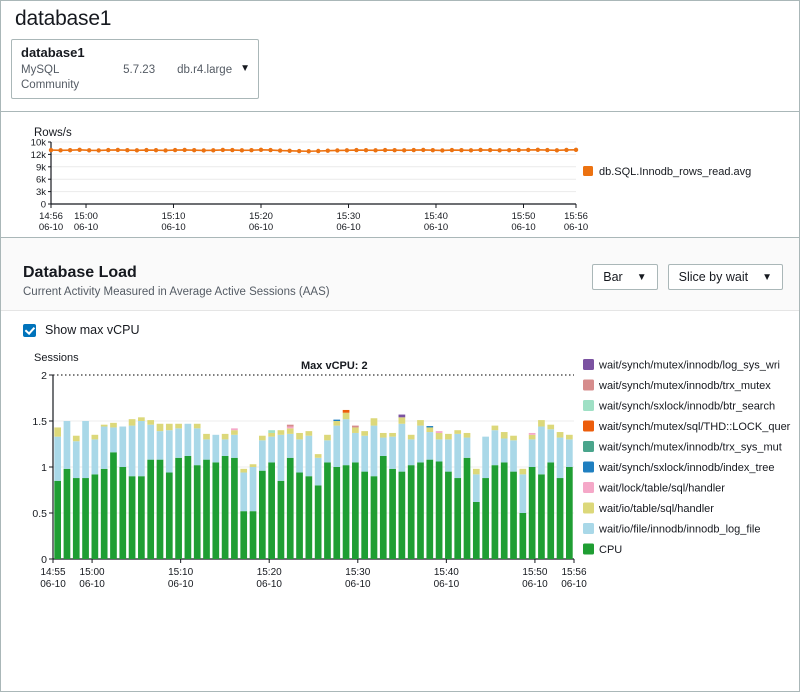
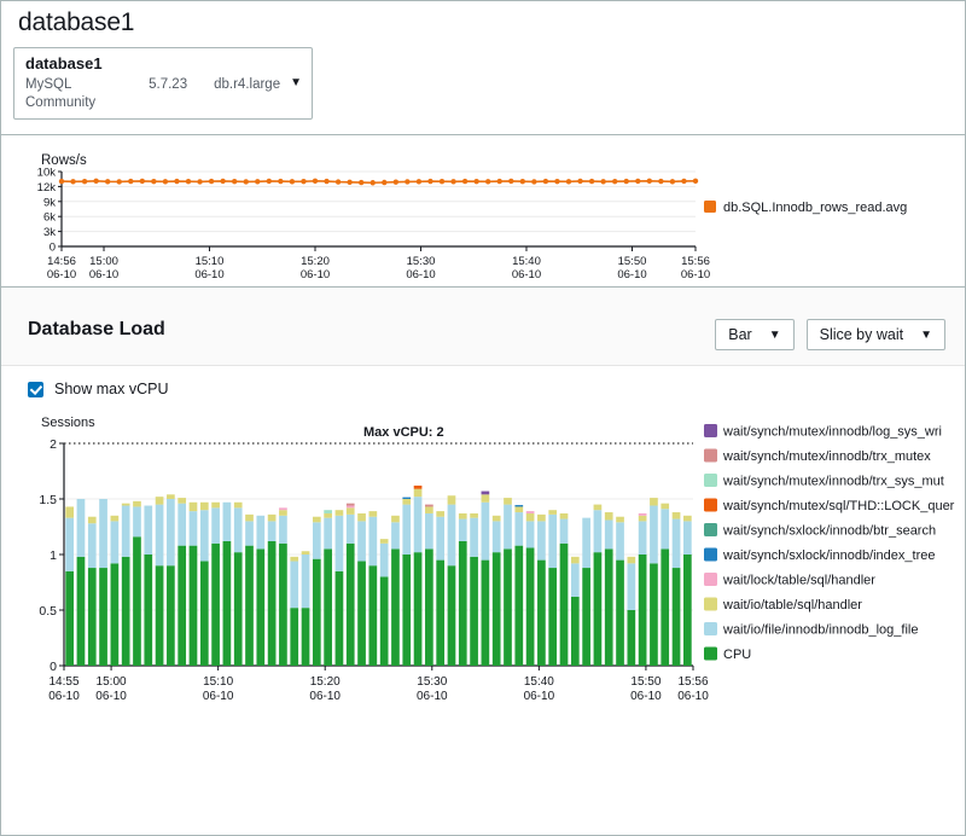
  database1
  database1
  MySQL Community
  5.7.23
  db.r4.large
  ▼
  Rows/s
  0
  3k
  6k
  9k
  12k
  10k
  14:56
  06-10
  15:00
  06-10
  15:10
  06-10
  15:20
  06-10
  15:30
  06-10
  15:40
  06-10
  15:50
  06-10
  15:56
  06-10
  db.SQL.Innodb_rows_read.avg
  Database Load
- Current Activity Measured in Average Active Sessions (AAS)
  Bar
  ▼
  Slice by wait
  ▼
  Show max vCPU
  Sessions
  0
  0.5
  1
  1.5
  2
  Max vCPU: 2
  14:55
  06-10
  15:00
  06-10
  15:10
  06-10
  15:20
  06-10
  15:30
  06-10
  15:40
  06-10
  15:50
  06-10
  15:56
  06-10
  wait/synch/mutex/innodb/log_sys_wri
  wait/synch/mutex/innodb/trx_mutex
- wait/synch/sxlock/innodb/btr_search
+ wait/synch/mutex/innodb/trx_sys_mut
  wait/synch/mutex/sql/THD::LOCK_quer
- wait/synch/mutex/innodb/trx_sys_mut
+ wait/synch/sxlock/innodb/btr_search
  wait/synch/sxlock/innodb/index_tree
  wait/lock/table/sql/handler
  wait/io/table/sql/handler
  wait/io/file/innodb/innodb_log_file
  CPU
